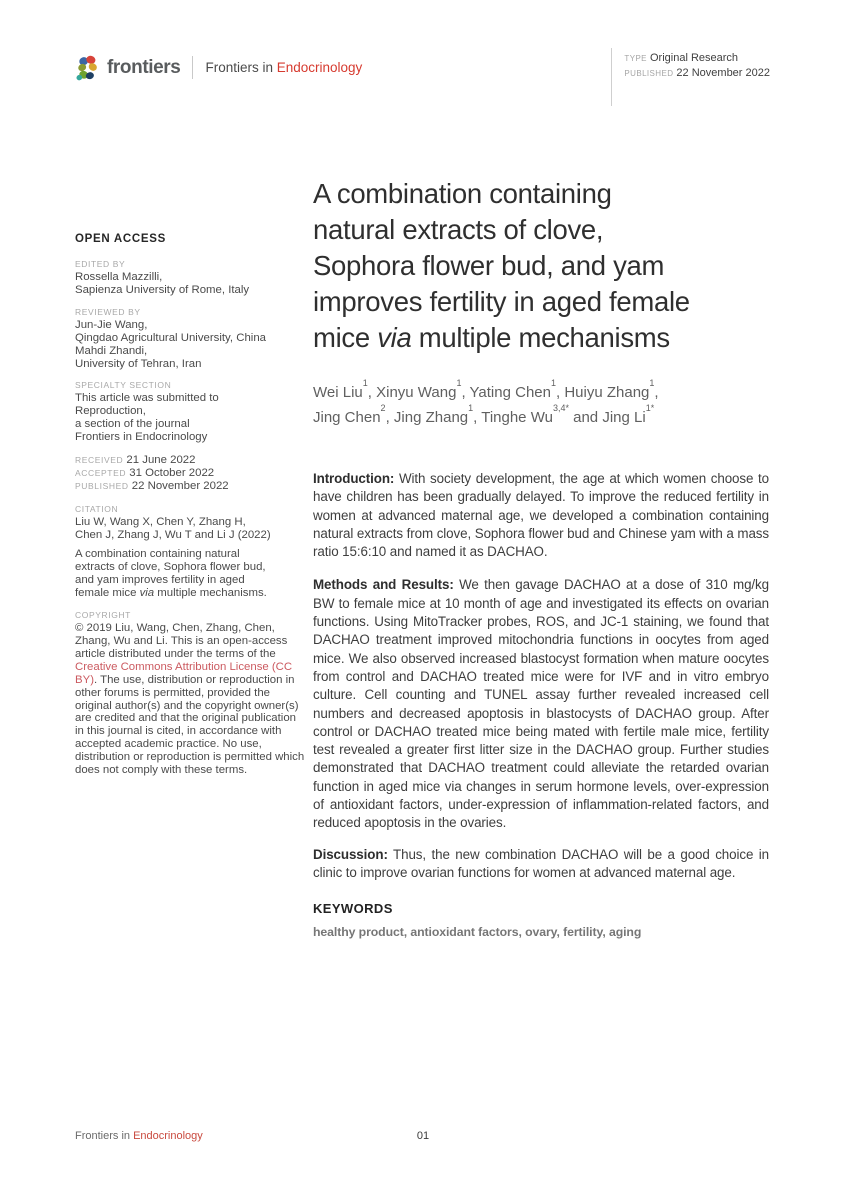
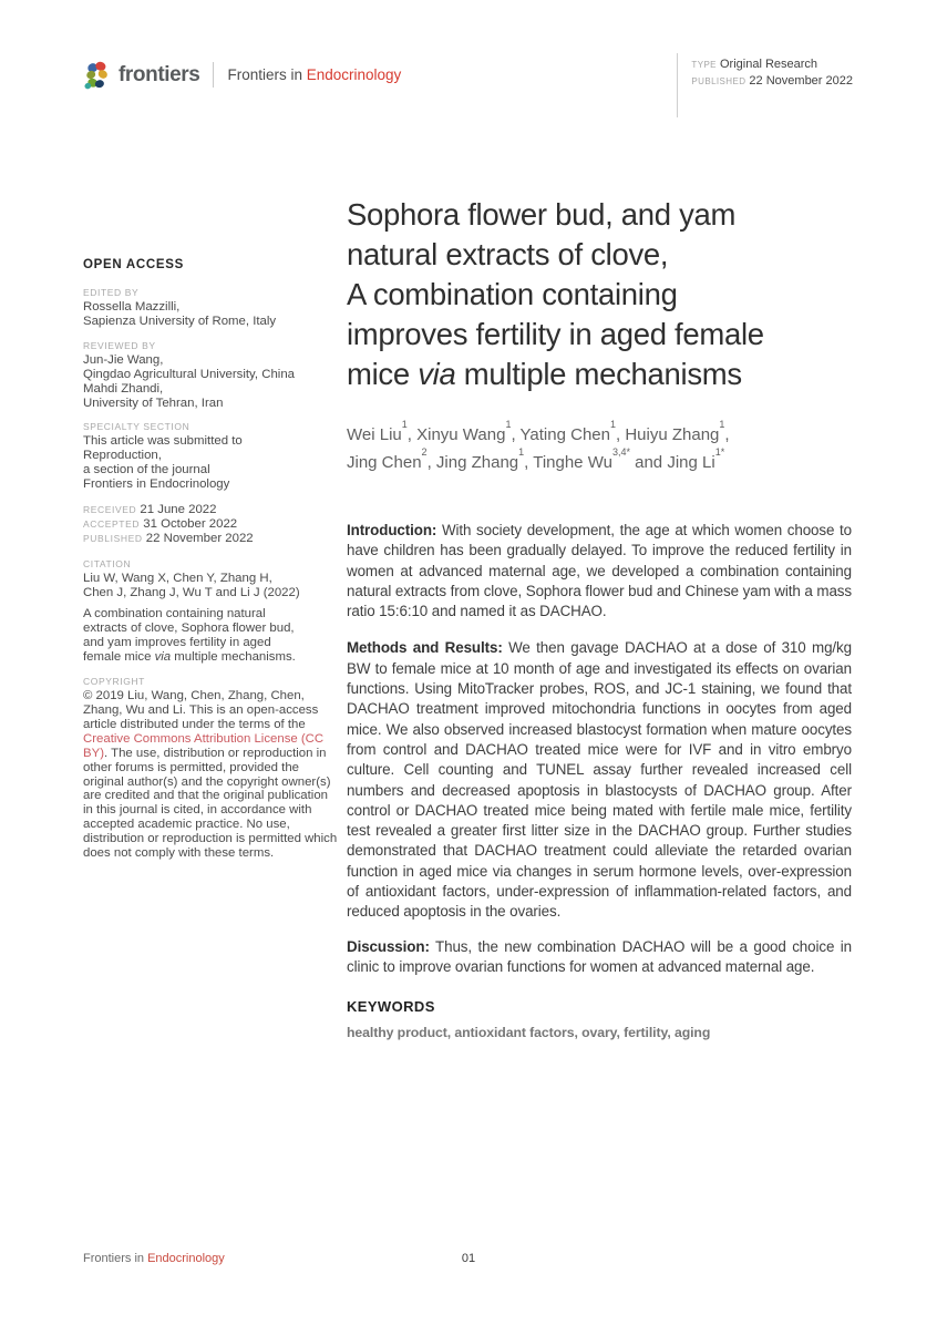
  frontiers
  Frontiers in Endocrinology
  TYPE Original Research
  PUBLISHED 22 November 2022
  OPEN ACCESS
  EDITED BY
  Rossella Mazzilli,
  Sapienza University of Rome, Italy
  REVIEWED BY
  Jun-Jie Wang,
  Qingdao Agricultural University, China
  Mahdi Zhandi,
  University of Tehran, Iran
  SPECIALTY SECTION
  This article was submitted to
  Reproduction,
  a section of the journal
  Frontiers in Endocrinology
  RECEIVED 21 June 2022
  ACCEPTED 31 October 2022
  PUBLISHED 22 November 2022
  CITATION
  Liu W, Wang X, Chen Y, Zhang H,
  Chen J, Zhang J, Wu T and Li J (2022)
  A combination containing natural
  extracts of clove, Sophora flower bud,
  and yam improves fertility in aged
  female mice via multiple mechanisms.
  COPYRIGHT
  © 2019 Liu, Wang, Chen, Zhang, Chen, Zhang, Wu and Li. This is an open-access article distributed under the terms of the Creative Commons Attribution License (CC BY). The use, distribution or reproduction in other forums is permitted, provided the original author(s) and the copyright owner(s) are credited and that the original publication in this journal is cited, in accordance with accepted academic practice. No use, distribution or reproduction is permitted which does not comply with these terms.
- A combination containing
+ Sophora flower bud, and yam
  natural extracts of clove,
- Sophora flower bud, and yam
+ A combination containing
  improves fertility in aged female
  mice via multiple mechanisms
  Wei Liu1, Xinyu Wang1, Yating Chen1, Huiyu Zhang1,
  Jing Chen2, Jing Zhang1, Tinghe Wu3,4* and Jing Li1*
  Introduction: With society development, the age at which women choose to have children has been gradually delayed. To improve the reduced fertility in women at advanced maternal age, we developed a combination containing natural extracts from clove, Sophora flower bud and Chinese yam with a mass ratio 15:6:10 and named it as DACHAO.
  Methods and Results: We then gavage DACHAO at a dose of 310 mg/kg BW to female mice at 10 month of age and investigated its effects on ovarian functions. Using MitoTracker probes, ROS, and JC-1 staining, we found that DACHAO treatment improved mitochondria functions in oocytes from aged mice. We also observed increased blastocyst formation when mature oocytes from control and DACHAO treated mice were for IVF and in vitro embryo culture. Cell counting and TUNEL assay further revealed increased cell numbers and decreased apoptosis in blastocysts of DACHAO group. After control or DACHAO treated mice being mated with fertile male mice, fertility test revealed a greater first litter size in the DACHAO group. Further studies demonstrated that DACHAO treatment could alleviate the retarded ovarian function in aged mice via changes in serum hormone levels, over-expression of antioxidant factors, under-expression of inflammation-related factors, and reduced apoptosis in the ovaries.
  Discussion: Thus, the new combination DACHAO will be a good choice in clinic to improve ovarian functions for women at advanced maternal age.
  KEYWORDS
  healthy product, antioxidant factors, ovary, fertility, aging
  Frontiers in Endocrinology
  01
